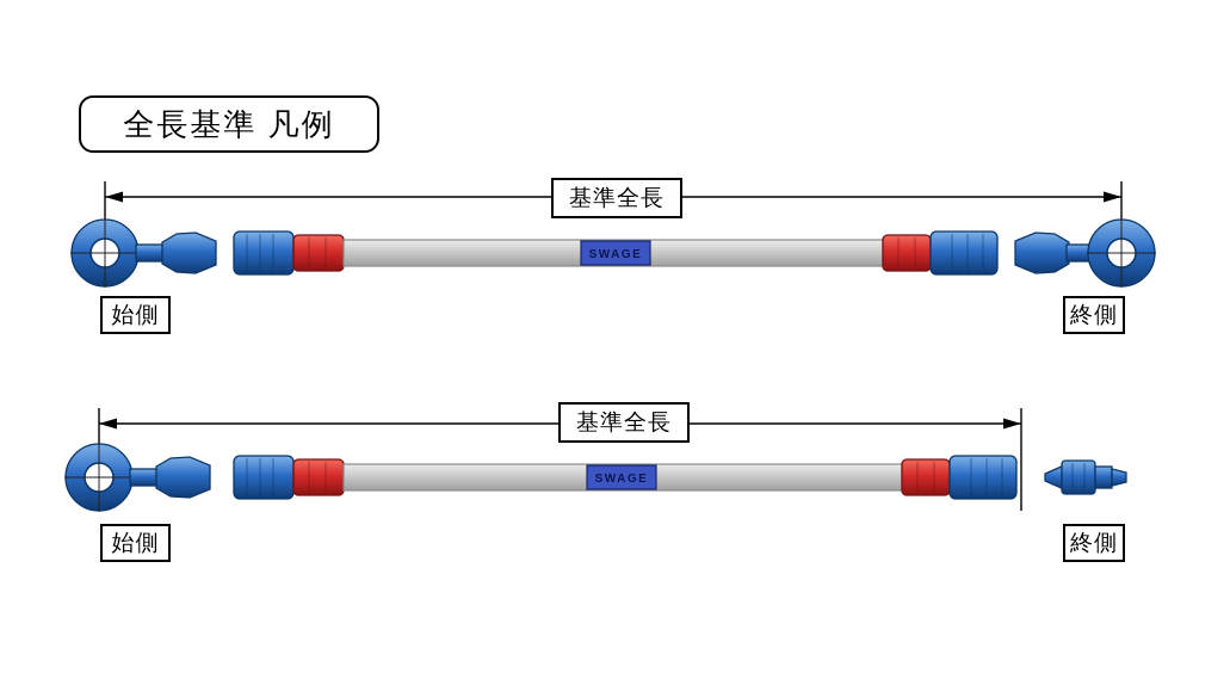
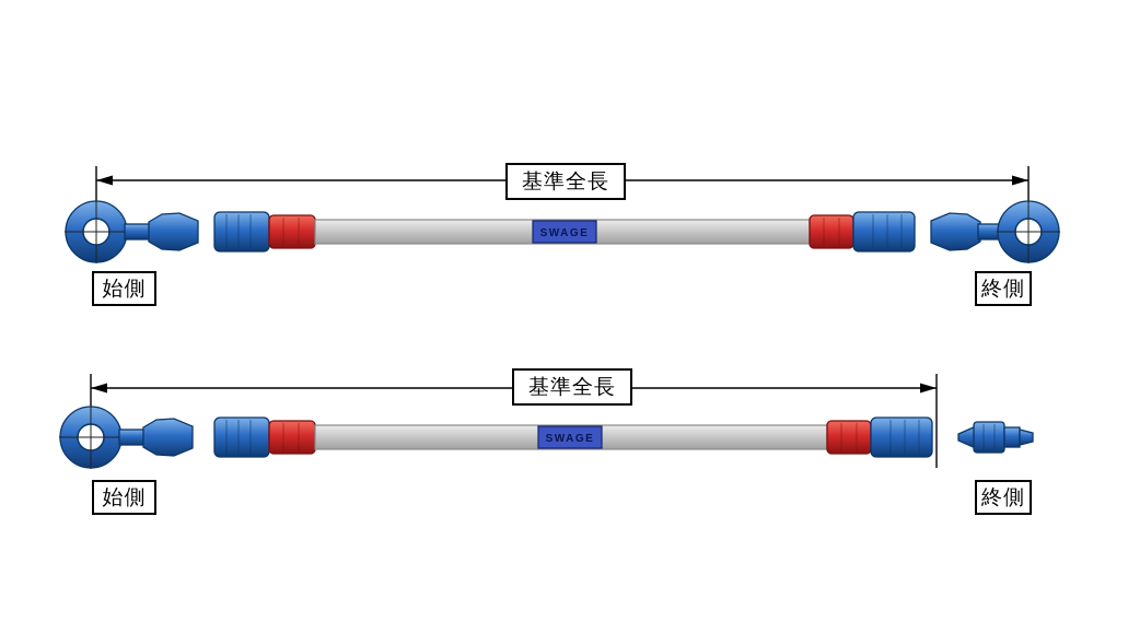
- 全長基準 凡例
  基準全長
  始側
  終側
  基準全長
  始側
  終側
  SWAGE
  SWAGE
